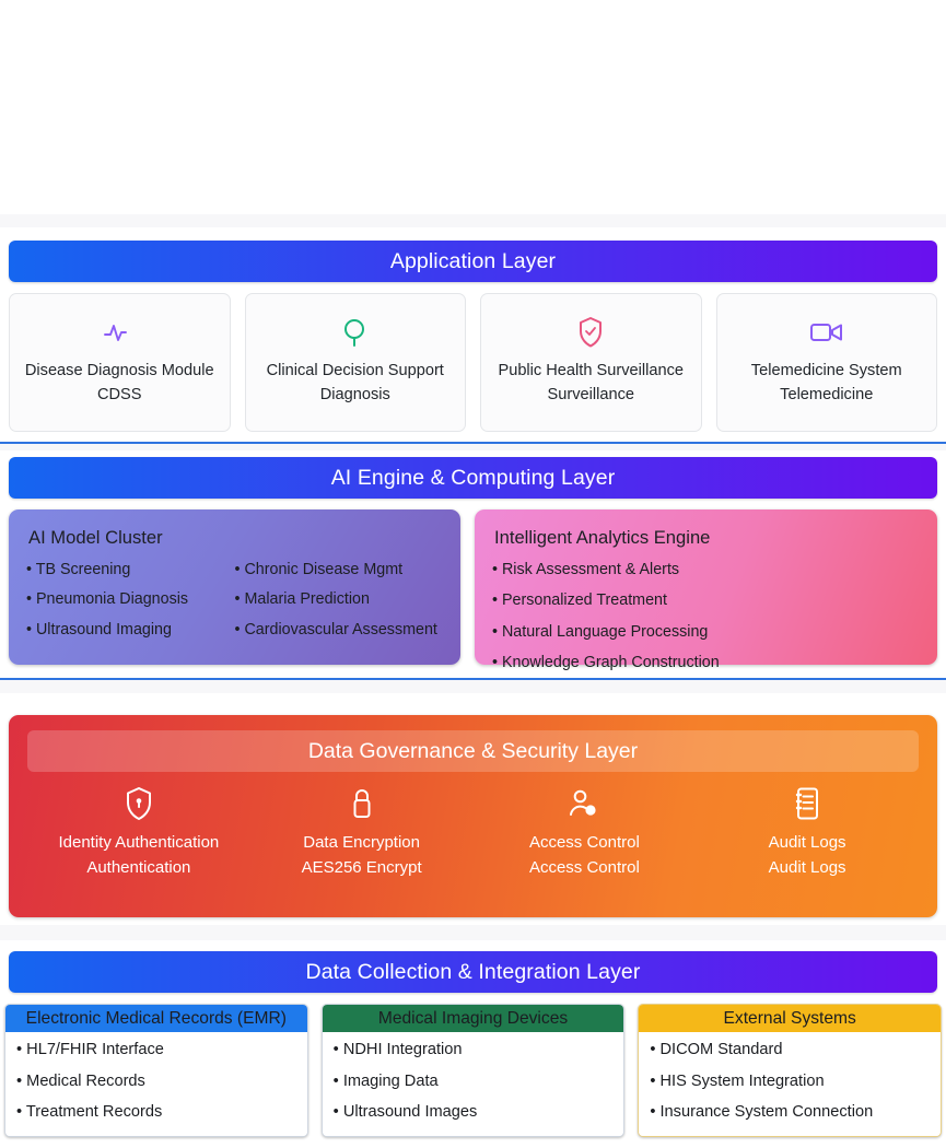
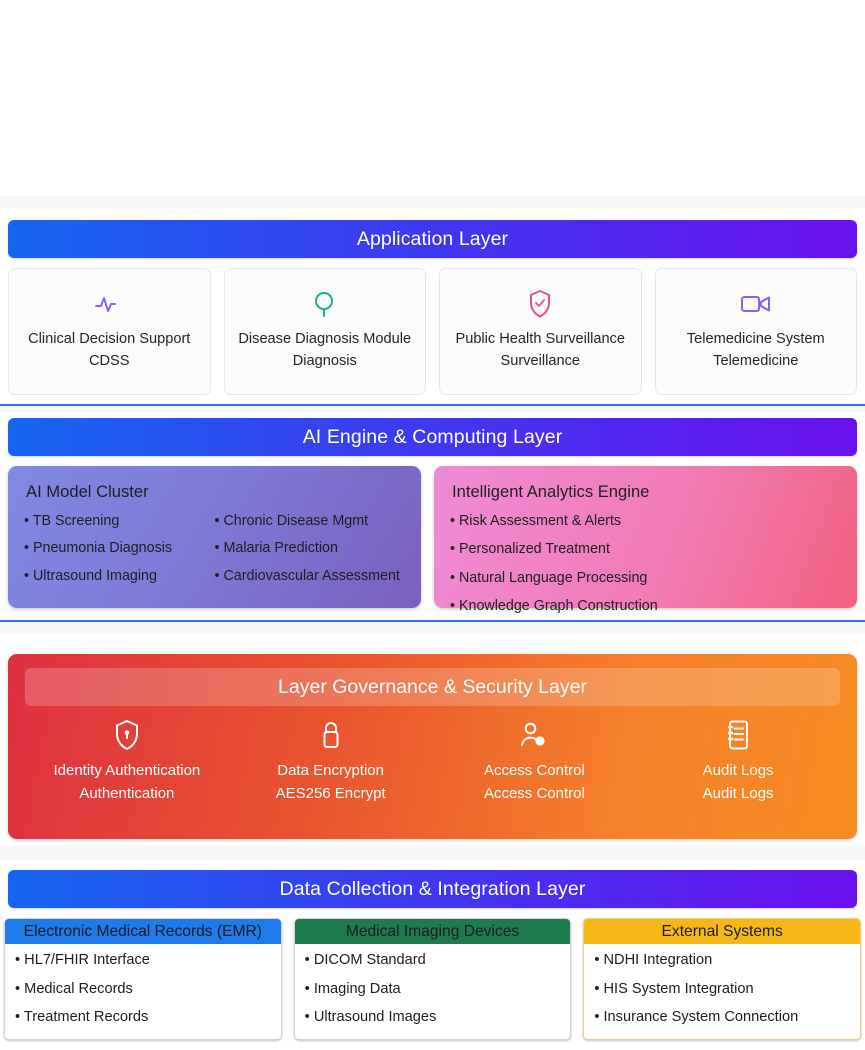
  Application Layer
- Disease Diagnosis Module
+ Clinical Decision Support
  CDSS
- Clinical Decision Support
+ Disease Diagnosis Module
  Diagnosis
  Public Health Surveillance
  Surveillance
  Telemedicine System
  Telemedicine
  AI Engine & Computing Layer
  AI Model Cluster
  • TB Screening
  • Pneumonia Diagnosis
  • Ultrasound Imaging
  • Chronic Disease Mgmt
  • Malaria Prediction
  • Cardiovascular Assessment
  Intelligent Analytics Engine
  • Risk Assessment & Alerts
  • Personalized Treatment
  • Natural Language Processing
  • Knowledge Graph Construction
- Data Governance & Security Layer
+ Layer Governance & Security Layer
  Identity Authentication
  Authentication
  Data Encryption
  AES256 Encrypt
  Access Control
  Access Control
  Audit Logs
  Audit Logs
  Data Collection & Integration Layer
  Electronic Medical Records (EMR)
  • HL7/FHIR Interface
  • Medical Records
  • Treatment Records
  Medical Imaging Devices
- • NDHI Integration
+ • DICOM Standard
  • Imaging Data
  • Ultrasound Images
  External Systems
- • DICOM Standard
+ • NDHI Integration
  • HIS System Integration
  • Insurance System Connection
